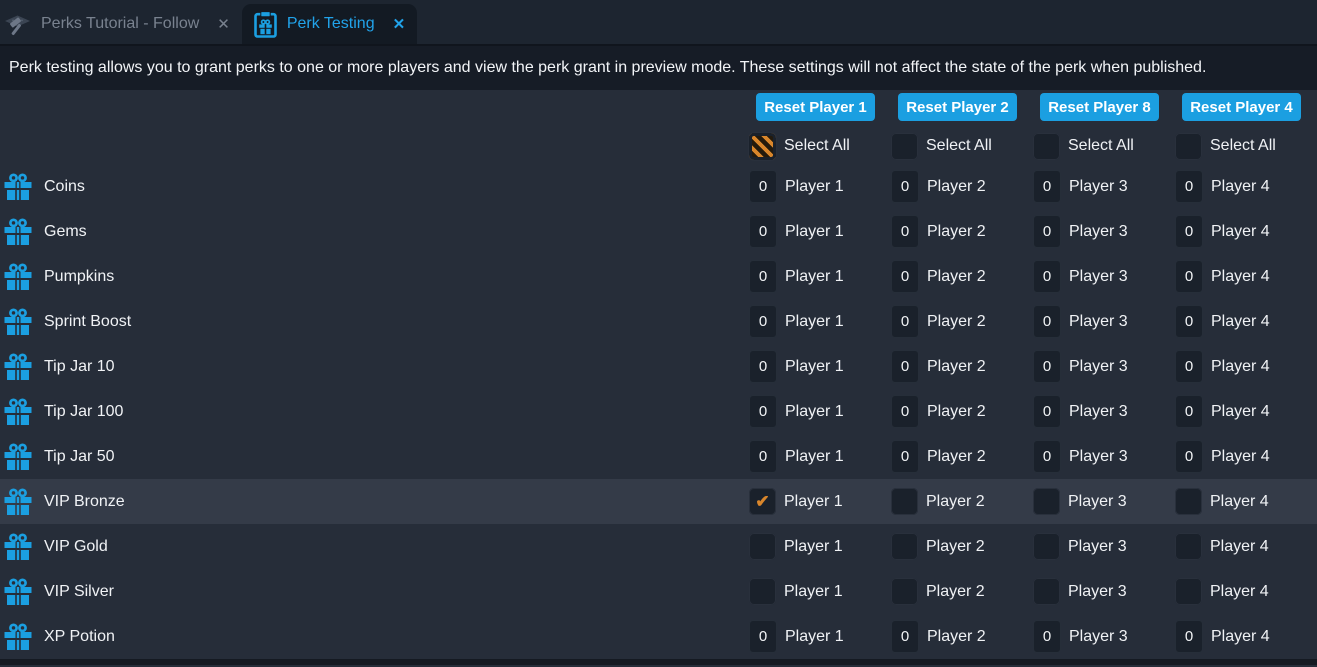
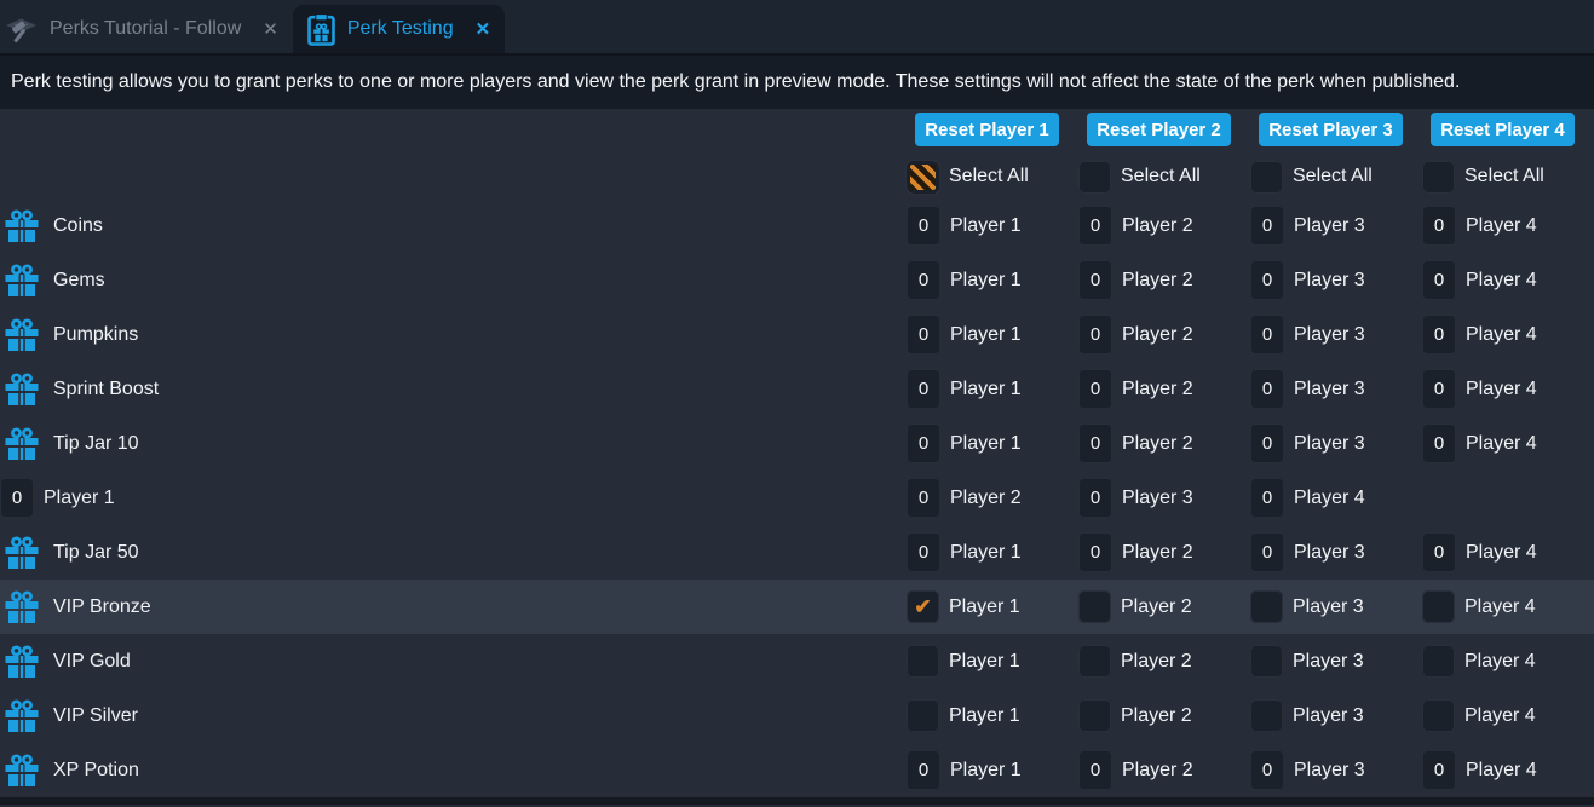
  Perks Tutorial - Follow
  ✕
  Perk Testing
  ✕
  Perk testing allows you to grant perks to one or more players and view the perk grant in preview mode. These settings will not affect the state of the perk when published.
  Reset Player 1
  Reset Player 2
- Reset Player 8
+ Reset Player 3
  Reset Player 4
  Select All
  Select All
  Select All
  Select All
  Coins
  0
  Player 1
  0
  Player 2
  0
  Player 3
  0
  Player 4
  Gems
  0
  Player 1
  0
  Player 2
  0
  Player 3
  0
  Player 4
  Pumpkins
  0
  Player 1
  0
  Player 2
  0
  Player 3
  0
  Player 4
  Sprint Boost
  0
  Player 1
  0
  Player 2
  0
  Player 3
  0
  Player 4
  Tip Jar 10
  0
  Player 1
  0
  Player 2
  0
  Player 3
  0
  Player 4
- Tip Jar 100
  0
  Player 1
  0
  Player 2
  0
  Player 3
  0
  Player 4
  Tip Jar 50
  0
  Player 1
  0
  Player 2
  0
  Player 3
  0
  Player 4
  VIP Bronze
  Player 1
  Player 2
  Player 3
  Player 4
  VIP Gold
  Player 1
  Player 2
  Player 3
  Player 4
  VIP Silver
  Player 1
  Player 2
  Player 3
  Player 4
  XP Potion
  0
  Player 1
  0
  Player 2
  0
  Player 3
  0
  Player 4
